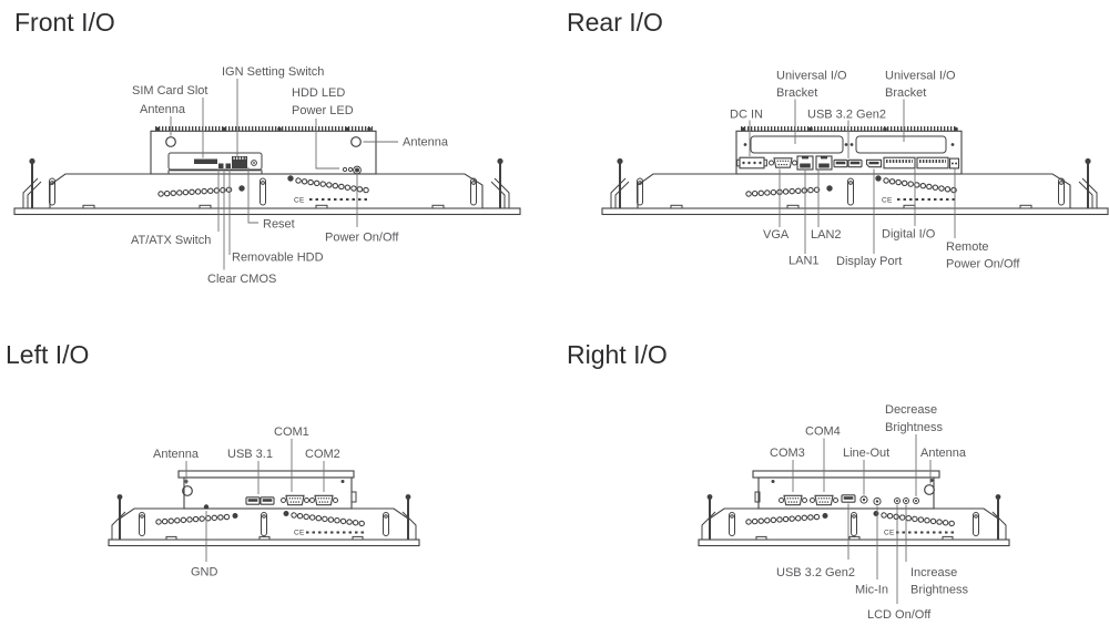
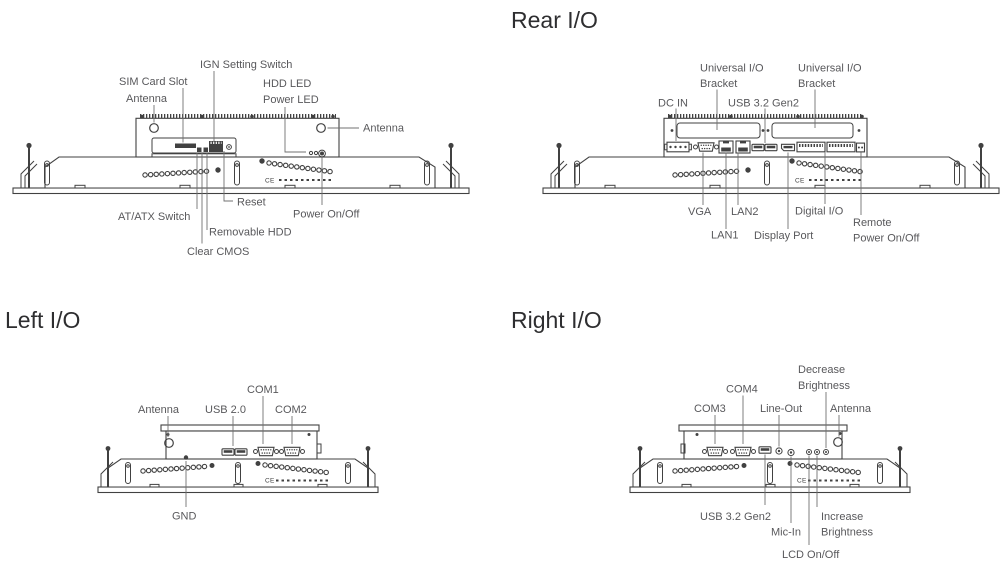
- Front I/O
  IGN Setting Switch
  SIM Card Slot
  Antenna
  HDD LED
  Power LED
  Antenna
  Reset
  AT/ATX Switch
  Power On/Off
  Removable HDD
  Clear CMOS
  Rear I/O
  Universal I/O
  Bracket
  Universal I/O
  Bracket
  DC IN
  USB 3.2 Gen2
  VGA
  LAN2
  Digital I/O
  LAN1
  Display Port
  Remote
  Power On/Off
  Left I/O
  COM1
  Antenna
- USB 3.1
+ USB 2.0
  COM2
  GND
  Right I/O
  Decrease
  Brightness
  COM4
  COM3
  Line-Out
  Antenna
  USB 3.2 Gen2
  Mic-In
  Increase
  Brightness
  LCD On/Off
